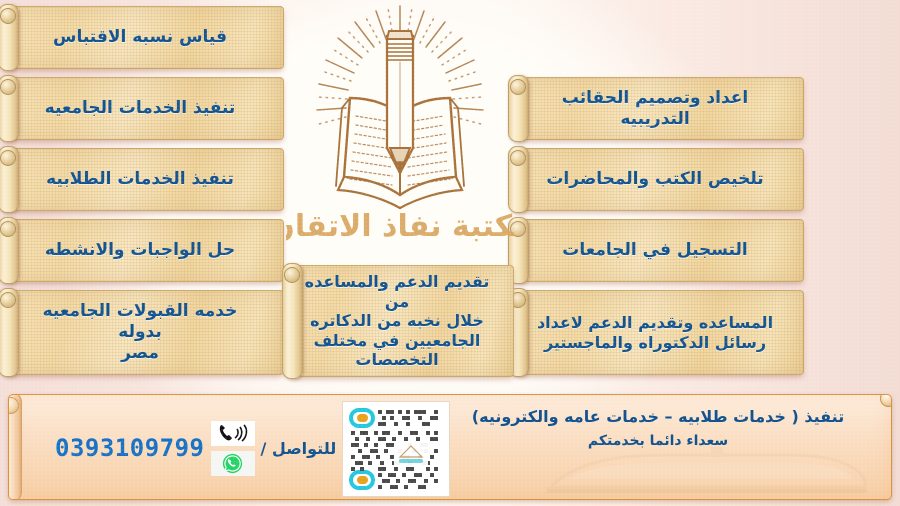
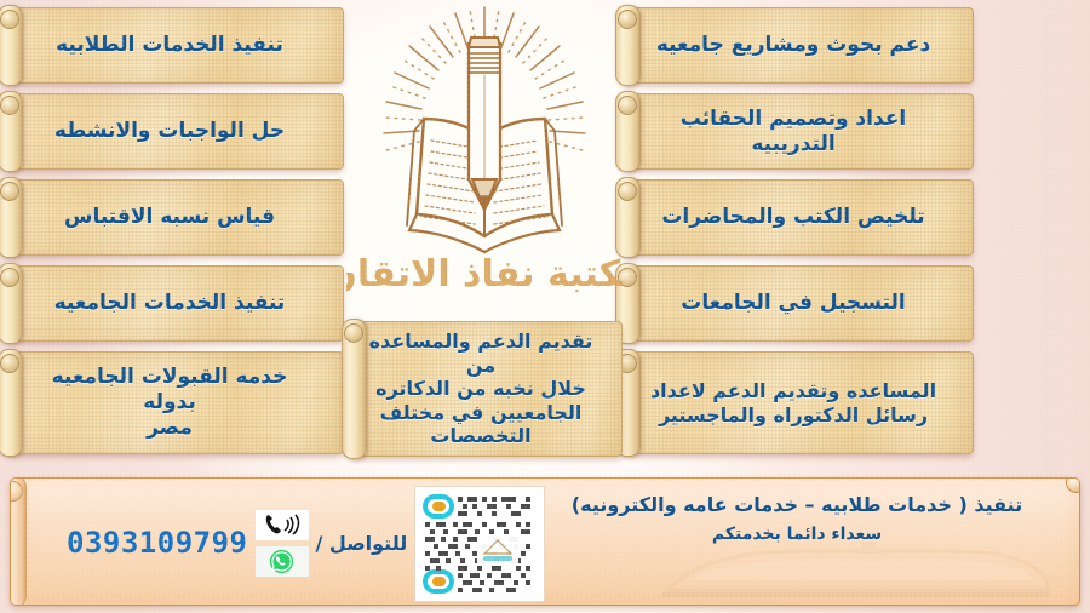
- قياس نسبه الاقتباس
+ تنفيذ الخدمات الطلابيه
- تنفيذ الخدمات الجامعيه
+ حل الواجبات والانشطه
- تنفيذ الخدمات الطلابيه
+ قياس نسبه الاقتباس
- حل الواجبات والانشطه
+ تنفيذ الخدمات الجامعيه
  خدمه القبولات الجامعيه بدوله
  مصر
+ دعم بحوث ومشاريع جامعيه
  اعداد وتصميم الحقائب
  التدريبيه
  تلخيص الكتب والمحاضرات
  التسجيل في الجامعات
  المساعده وتقديم الدعم لاعداد
  رسائل الدكتوراه والماجستير
  تقديم الدعم والمساعده من
  خلال نخبه من الدكاتره
  الجامعيين في مختلف
  التخصصات
  كتبة نفاذ الاتقا
  للتواصل /
  0393109799
  تنفيذ ( خدمات طلابيه – خدمات عامه والكترونيه)
  سعداء دائما بخدمتكم
